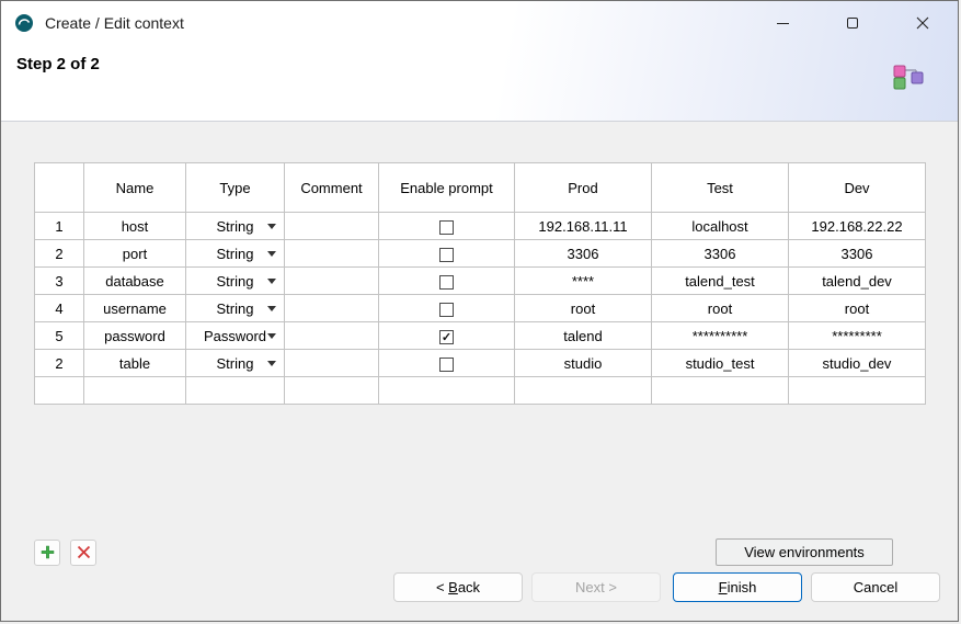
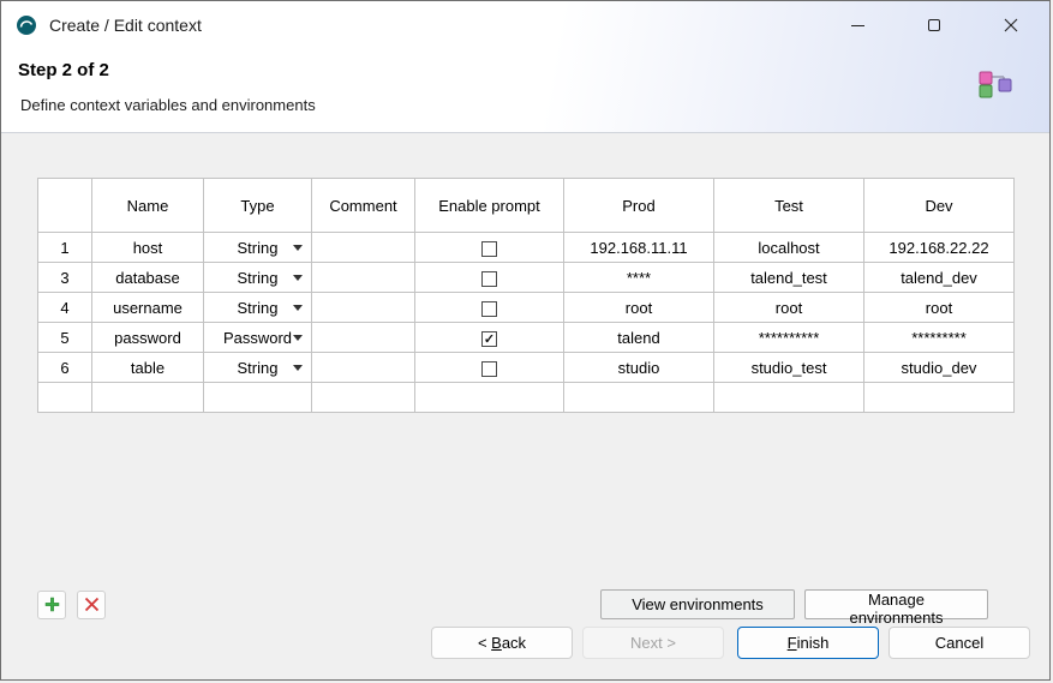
  Create / Edit context
  Step 2 of 2
+ Define context variables and environments
  	Name	Type	Comment	Enable prompt	Prod	Test	Dev
  1	host	String			192.168.11.11	localhost	192.168.22.22
- 2	port	String			3306	3306	3306
  3	database	String			****	talend_test	talend_dev
  4	username	String			root	root	root
  5	password	Password			talend	**********	*********
- 2	table	String			studio	studio_test	studio_dev
+ 6	table	String			studio	studio_test	studio_dev
  View environments
+ Manage environments
  < Back
  Next >
  Finish
  Cancel
